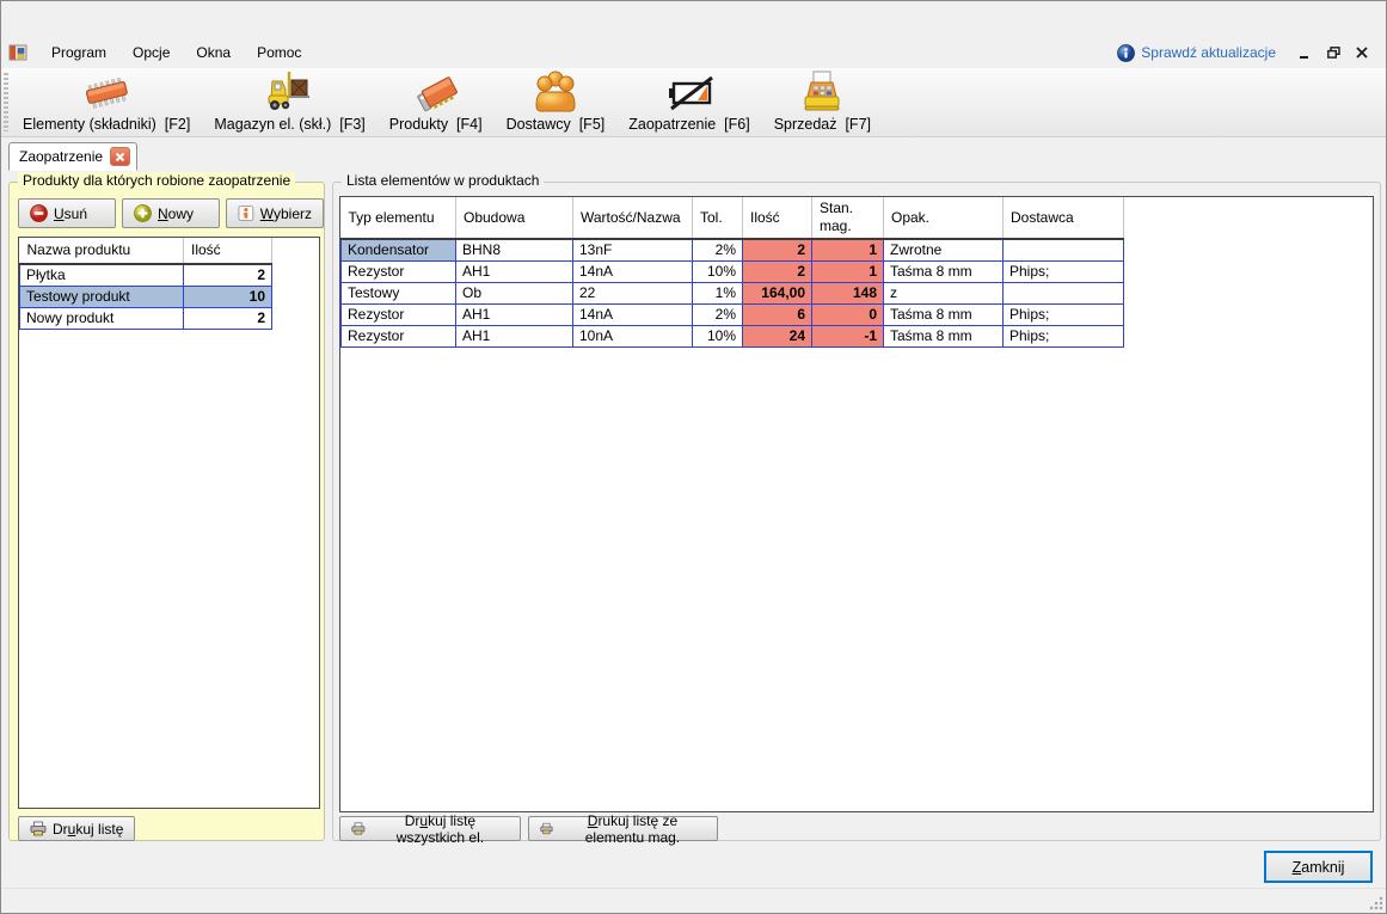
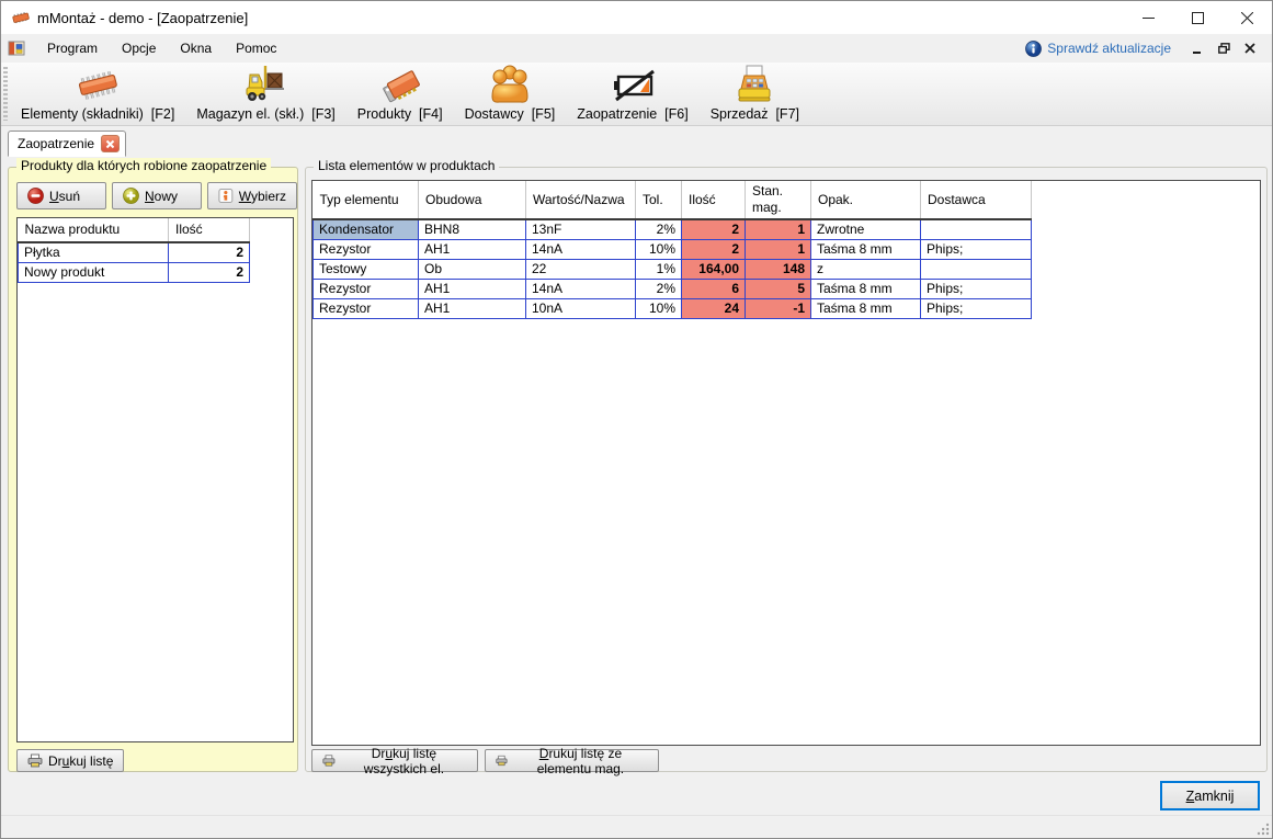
+ mMontaż - demo - [Zaopatrzenie]
  Program
  Opcje
  Okna
  Pomoc
  Sprawdź aktualizacje
  Elementy (składniki) [F2]
  Magazyn el. (skł.) [F3]
  Produkty [F4]
  Dostawcy [F5]
  Zaopatrzenie [F6]
  Sprzedaż [F7]
  Zaopatrzenie
  Produkty dla których robione zaopatrzenie
  Usuń
  Nowy
  Wybierz
  Nazwa produktu	Ilość
  Płytka	2
- Testowy produkt	10
  Nowy produkt	2
  Drukuj listę
  Lista elementów w produktach
  Typ elementu	Obudowa	Wartość/Nazwa	Tol.	Ilość	Stan. mag.	Opak.	Dostawca
  Kondensator	BHN8	13nF	2%	2	1	Zwrotne
  Rezystor	AH1	14nA	10%	2	1	Taśma 8 mm	Phips;
  Testowy	Ob	22	1%	164,00	148	z
- Rezystor	AH1	14nA	2%	6	0	Taśma 8 mm	Phips;
+ Rezystor	AH1	14nA	2%	6	5	Taśma 8 mm	Phips;
  Rezystor	AH1	10nA	10%	24	-1	Taśma 8 mm	Phips;
  Drukuj listę wszystkich el.
  Drukuj listę ze elementu mag.
  Zamknij
